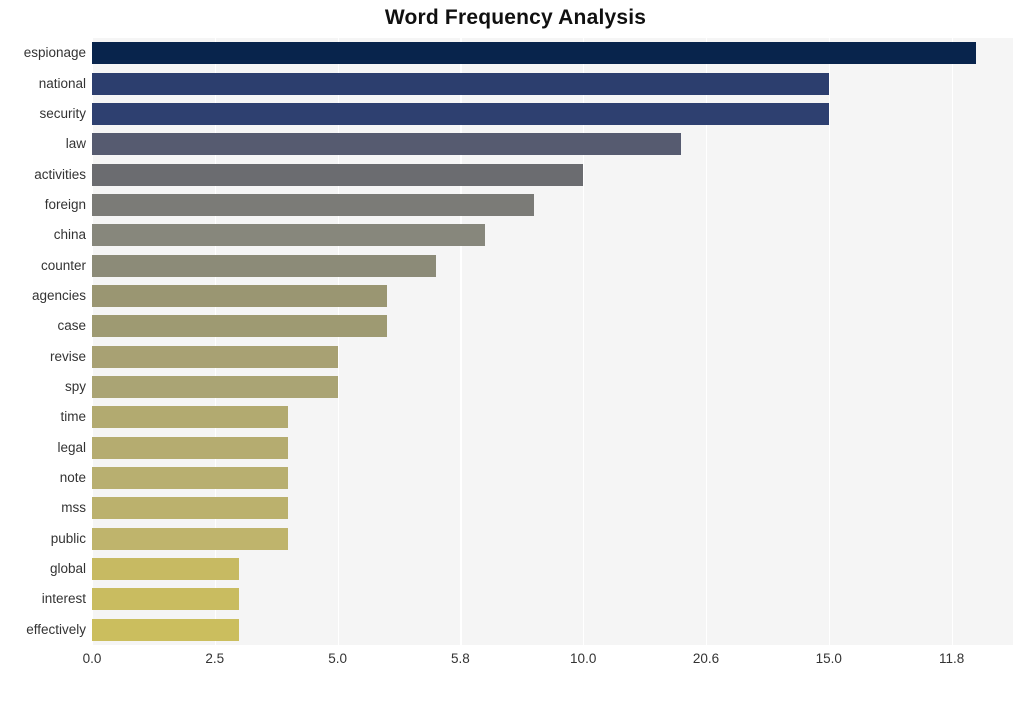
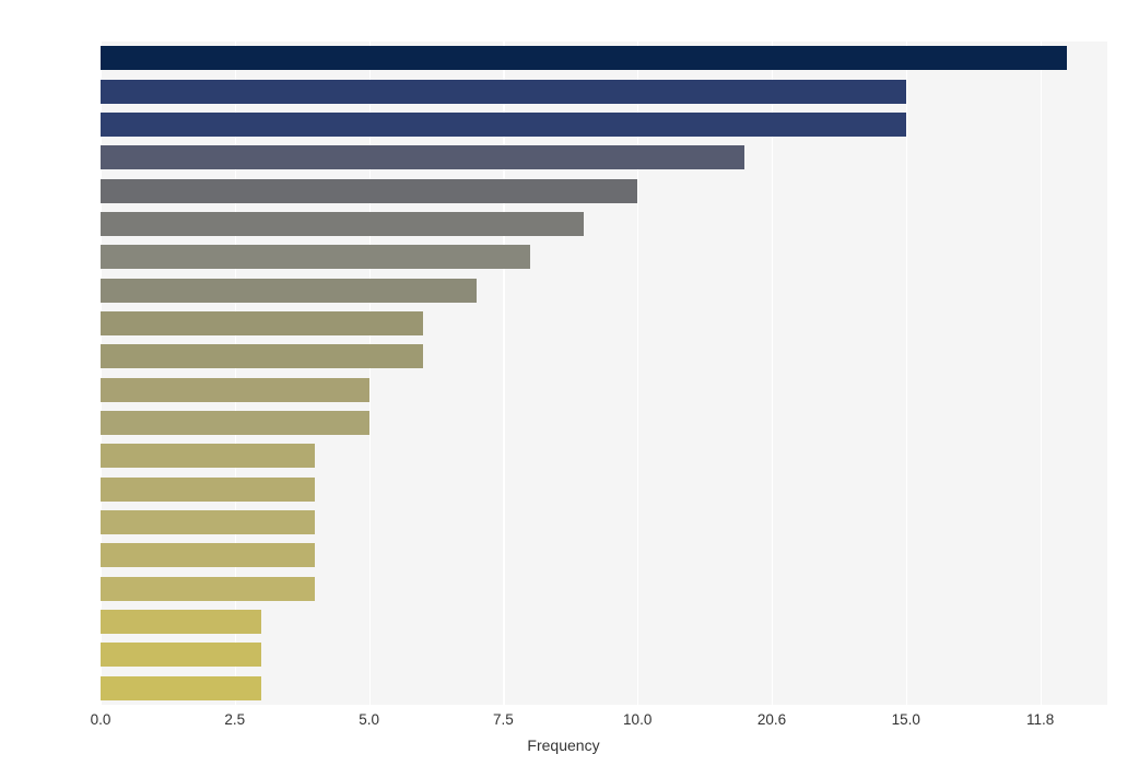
- Word Frequency Analysis
- espionage
- national
- security
- law
- activities
- foreign
- china
- counter
- agencies
- case
- revise
- spy
- time
- legal
- note
- mss
- public
- global
- interest
- effectively
  0.0
  2.5
  5.0
- 5.8
+ 7.5
  10.0
  20.6
  15.0
  11.8
+ Frequency
